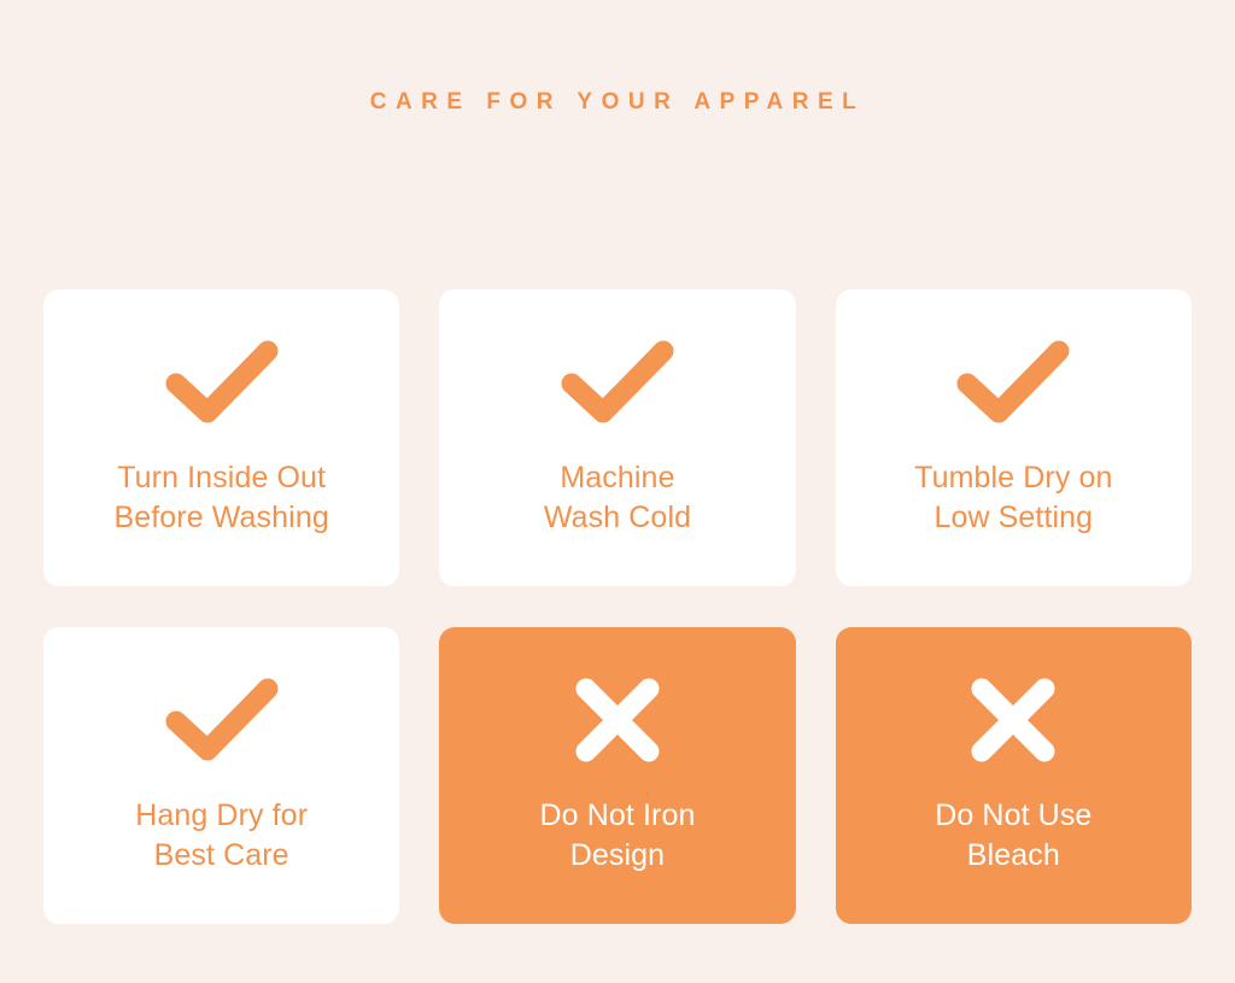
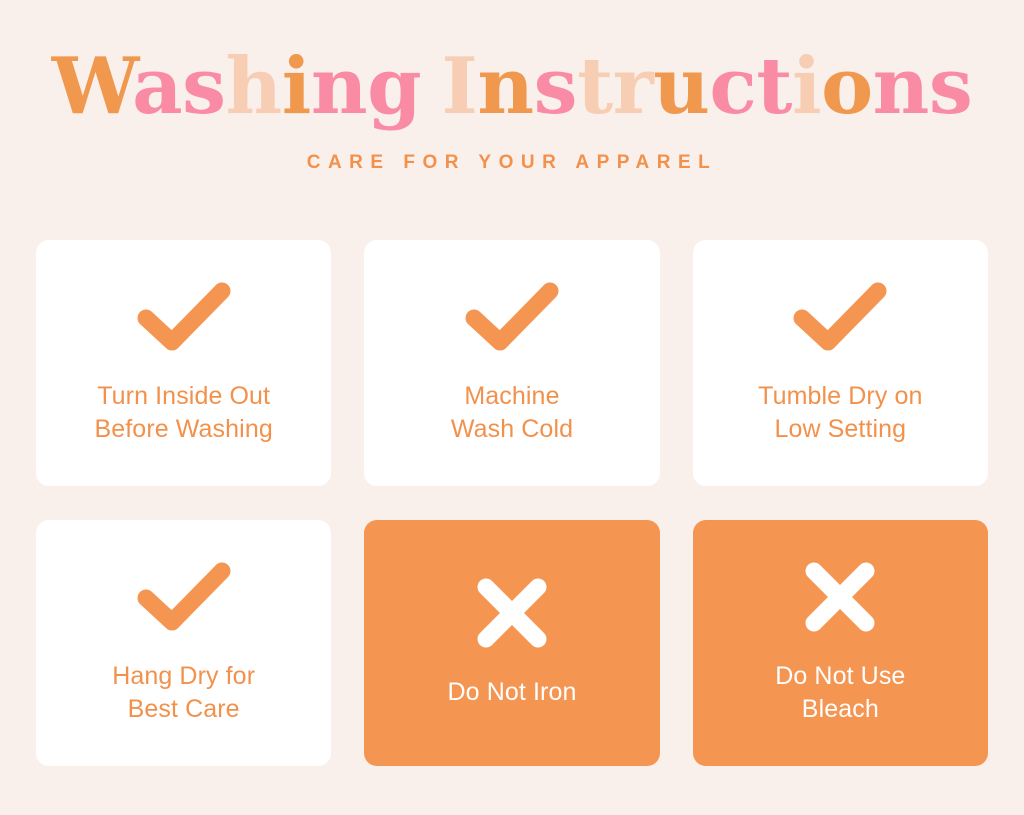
+ Washing Instructions
  CARE FOR YOUR APPAREL
  Turn Inside Out
  Before Washing
  Machine
  Wash Cold
  Tumble Dry on
  Low Setting
  Hang Dry for
  Best Care
  Do Not Iron
- Design
  Do Not Use
  Bleach
